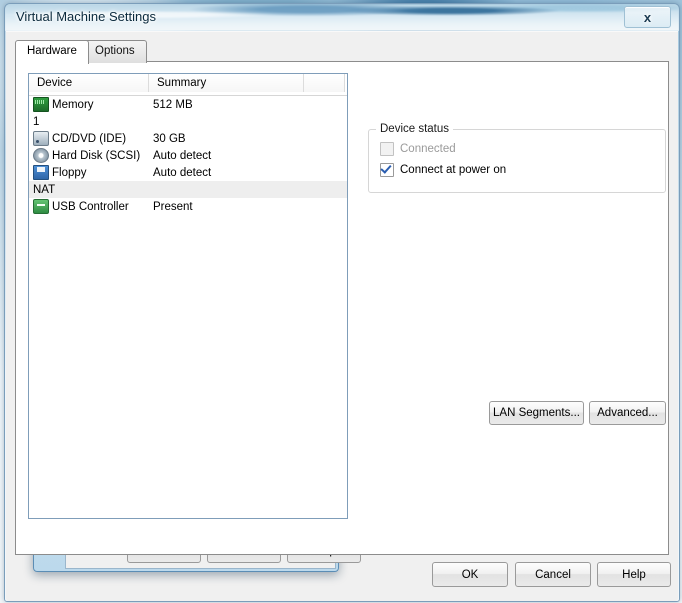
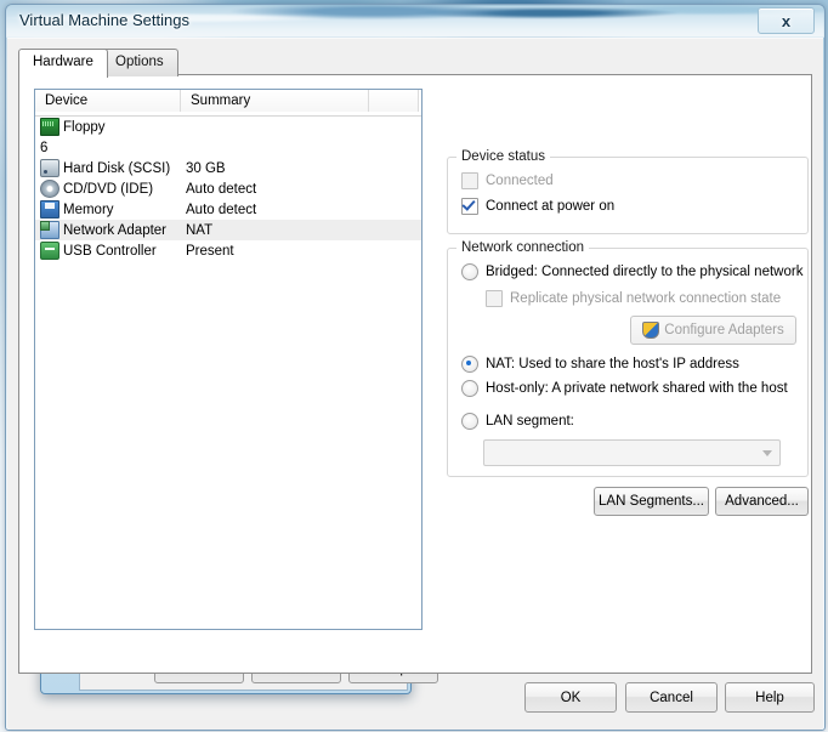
  Virtual Machine Settings
  x
  Hardware
  Options
  Device
  Summary
- Memory
+ Floppy
- 512 MB
- 1
+ 6
- CD/DVD (IDE)
+ Hard Disk (SCSI)
  30 GB
- Hard Disk (SCSI)
+ CD/DVD (IDE)
  Auto detect
- Floppy
+ Memory
  Auto detect
+ Network Adapter
  NAT
  USB Controller
  Present
  Device status
  Connected
  Connect at power on
+ Network connection
+ Bridged: Connected directly to the physical network
+ Replicate physical network connection state
+ Configure Adapters
+ NAT: Used to share the host's IP address
+ Host-only: A private network shared with the host
+ LAN segment:
  LAN Segments...
  Advanced...
  OK
  Cancel
  Help
